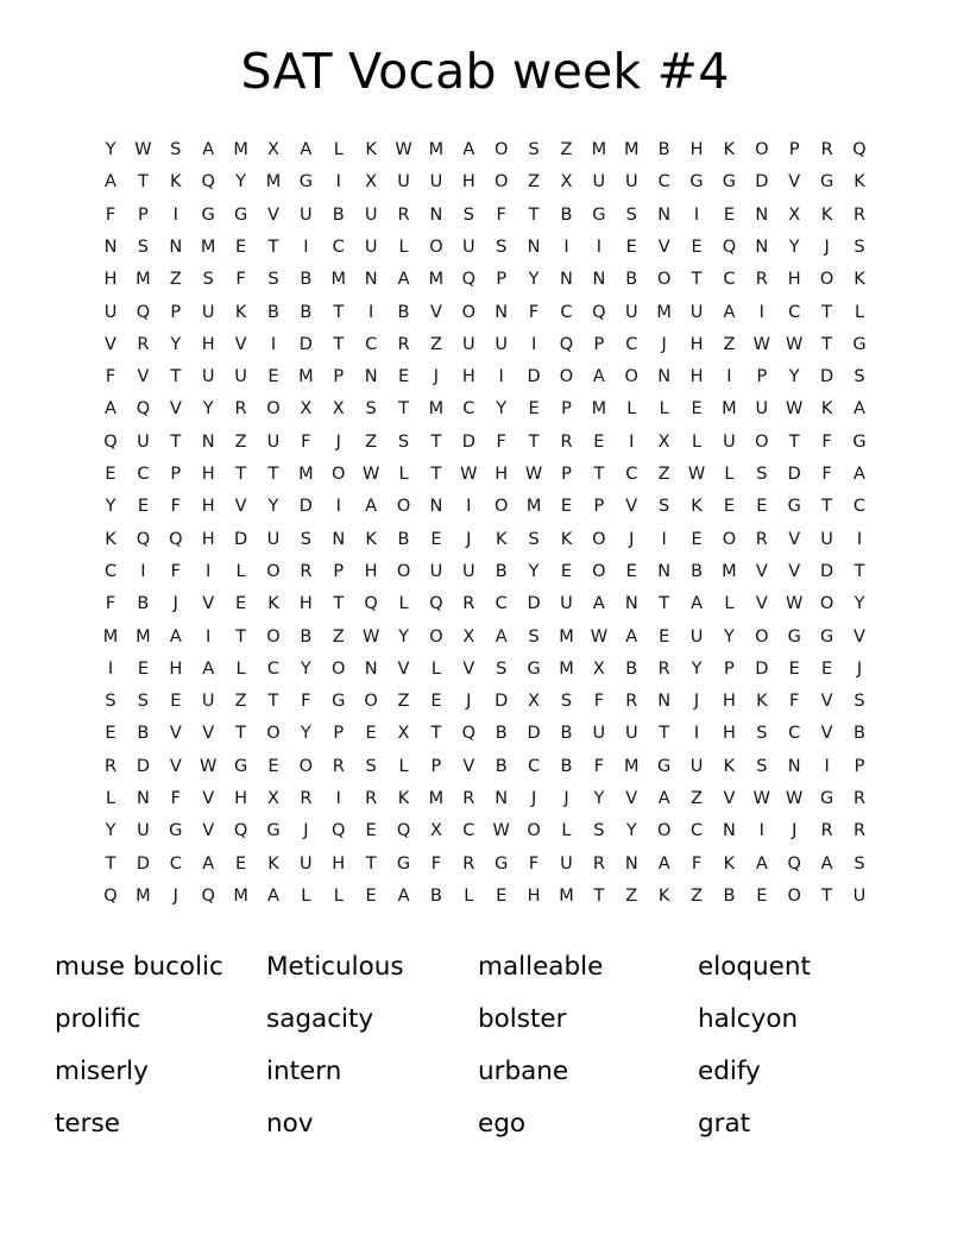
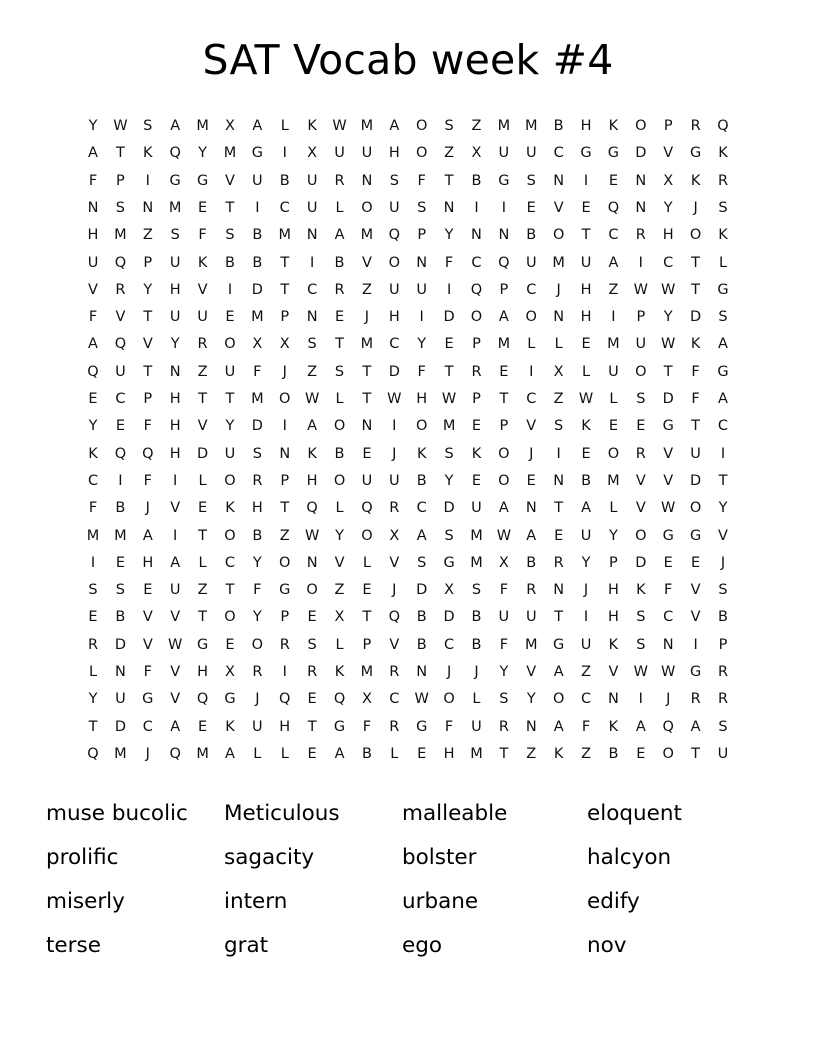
  SAT Vocab week #4
  Y	W	S	A	M	X	A	L	K	W	M	A	O	S	Z	M	M	B	H	K	O	P	R	Q
  A	T	K	Q	Y	M	G	I	X	U	U	H	O	Z	X	U	U	C	G	G	D	V	G	K
  F	P	I	G	G	V	U	B	U	R	N	S	F	T	B	G	S	N	I	E	N	X	K	R
  N	S	N	M	E	T	I	C	U	L	O	U	S	N	I	I	E	V	E	Q	N	Y	J	S
  H	M	Z	S	F	S	B	M	N	A	M	Q	P	Y	N	N	B	O	T	C	R	H	O	K
  U	Q	P	U	K	B	B	T	I	B	V	O	N	F	C	Q	U	M	U	A	I	C	T	L
  V	R	Y	H	V	I	D	T	C	R	Z	U	U	I	Q	P	C	J	H	Z	W	W	T	G
  F	V	T	U	U	E	M	P	N	E	J	H	I	D	O	A	O	N	H	I	P	Y	D	S
  A	Q	V	Y	R	O	X	X	S	T	M	C	Y	E	P	M	L	L	E	M	U	W	K	A
  Q	U	T	N	Z	U	F	J	Z	S	T	D	F	T	R	E	I	X	L	U	O	T	F	G
  E	C	P	H	T	T	M	O	W	L	T	W	H	W	P	T	C	Z	W	L	S	D	F	A
  Y	E	F	H	V	Y	D	I	A	O	N	I	O	M	E	P	V	S	K	E	E	G	T	C
  K	Q	Q	H	D	U	S	N	K	B	E	J	K	S	K	O	J	I	E	O	R	V	U	I
  C	I	F	I	L	O	R	P	H	O	U	U	B	Y	E	O	E	N	B	M	V	V	D	T
  F	B	J	V	E	K	H	T	Q	L	Q	R	C	D	U	A	N	T	A	L	V	W	O	Y
  M	M	A	I	T	O	B	Z	W	Y	O	X	A	S	M	W	A	E	U	Y	O	G	G	V
  I	E	H	A	L	C	Y	O	N	V	L	V	S	G	M	X	B	R	Y	P	D	E	E	J
  S	S	E	U	Z	T	F	G	O	Z	E	J	D	X	S	F	R	N	J	H	K	F	V	S
  E	B	V	V	T	O	Y	P	E	X	T	Q	B	D	B	U	U	T	I	H	S	C	V	B
  R	D	V	W	G	E	O	R	S	L	P	V	B	C	B	F	M	G	U	K	S	N	I	P
  L	N	F	V	H	X	R	I	R	K	M	R	N	J	J	Y	V	A	Z	V	W	W	G	R
  Y	U	G	V	Q	G	J	Q	E	Q	X	C	W	O	L	S	Y	O	C	N	I	J	R	R
  T	D	C	A	E	K	U	H	T	G	F	R	G	F	U	R	N	A	F	K	A	Q	A	S
  Q	M	J	Q	M	A	L	L	E	A	B	L	E	H	M	T	Z	K	Z	B	E	O	T	U
  muse bucolic
  Meticulous
  malleable
  eloquent
  prolific
  sagacity
  bolster
  halcyon
  miserly
  intern
  urbane
  edify
  terse
- nov
+ grat
  ego
- grat
+ nov
